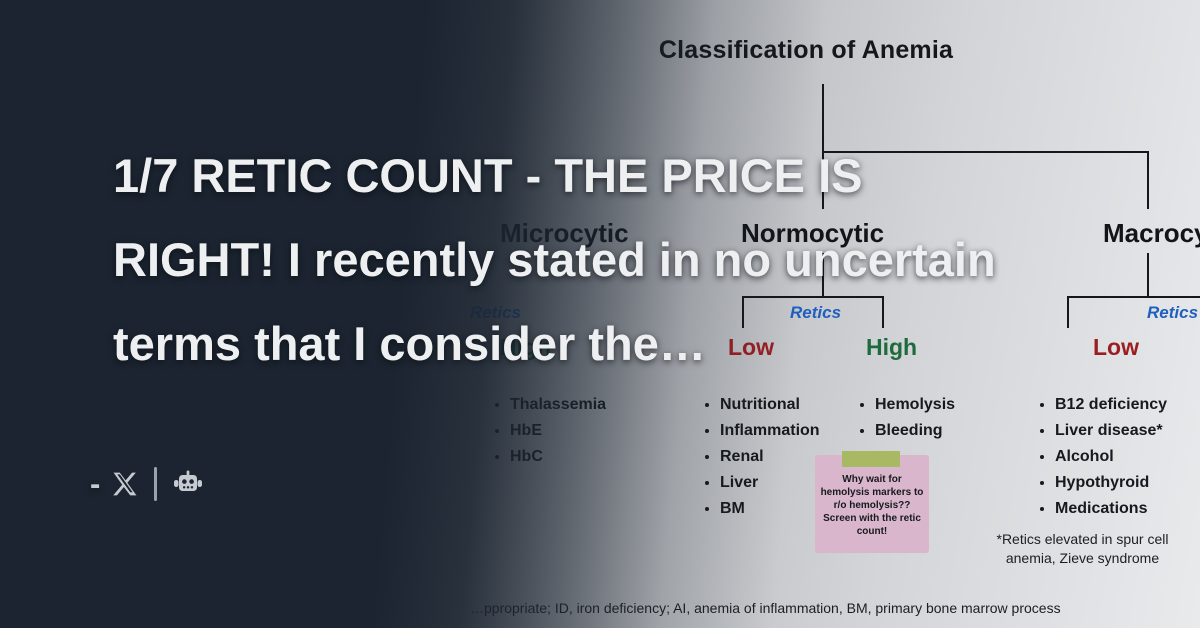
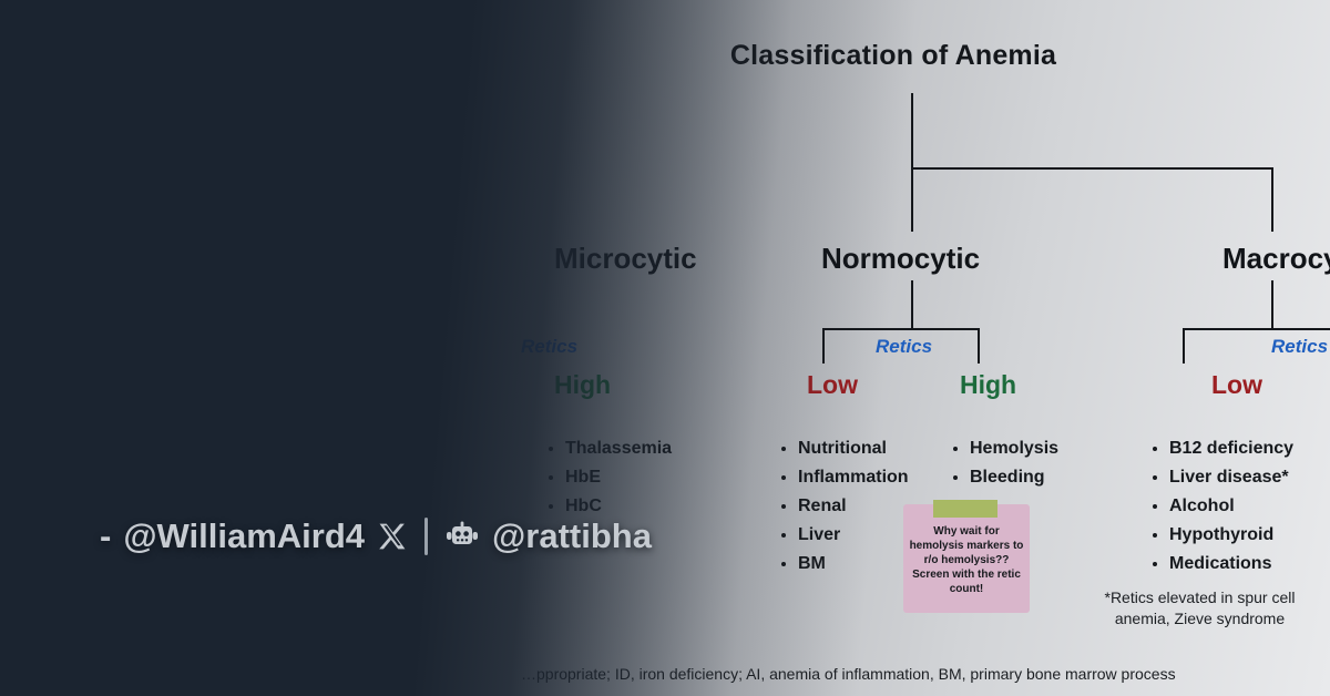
- 1/7 RETIC COUNT - THE PRICE IS RIGHT! I recently stated in no uncertain terms that I consider the…
  -
+ @WilliamAird4
+ @rattibha
